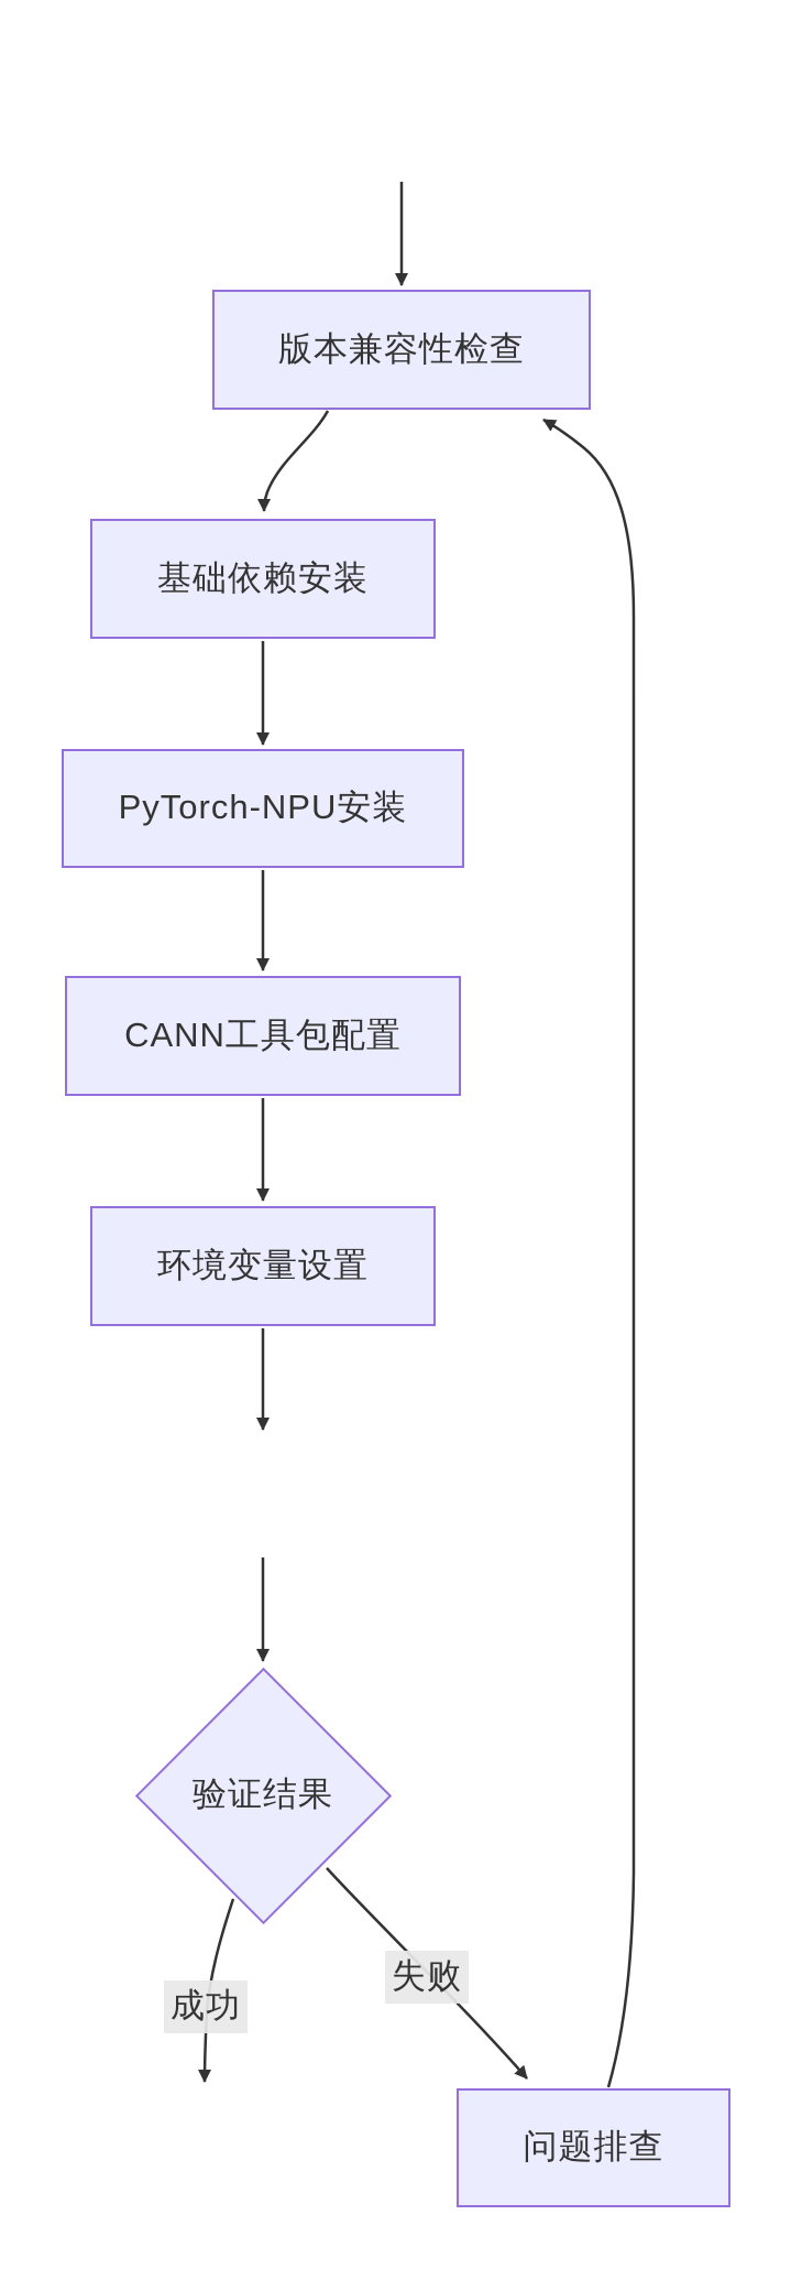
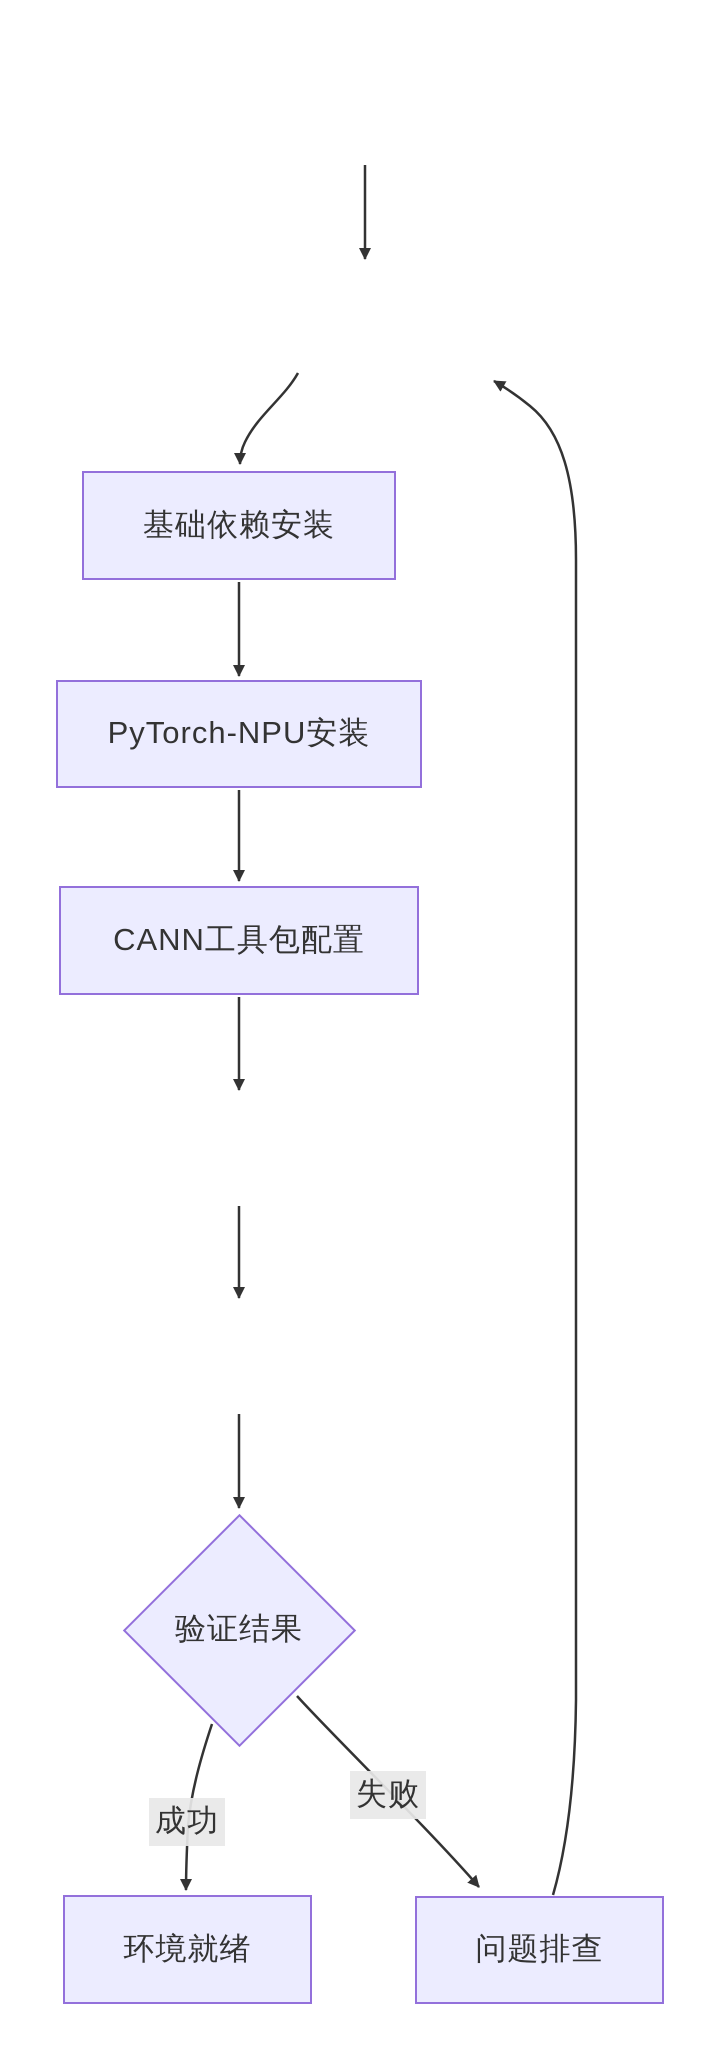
- 版本兼容性检查
  基础依赖安装
  PyTorch-NPU安装
  CANN工具包配置
- 环境变量设置
  验证结果
+ 环境就绪
  问题排查
  成功
  失败
